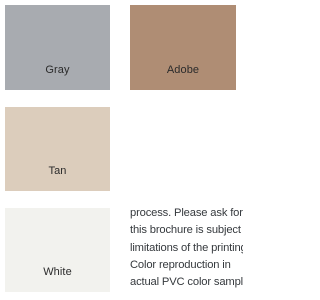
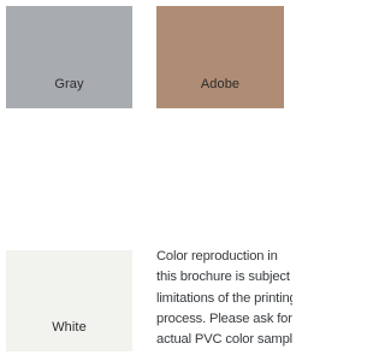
  Gray
  Adobe
- Tan
  White
- process. Please ask for
+ Color reproduction in
  this brochure is subject
  limitations of the printin
- Color reproduction in
+ process. Please ask for
  actual PVC color sampl
